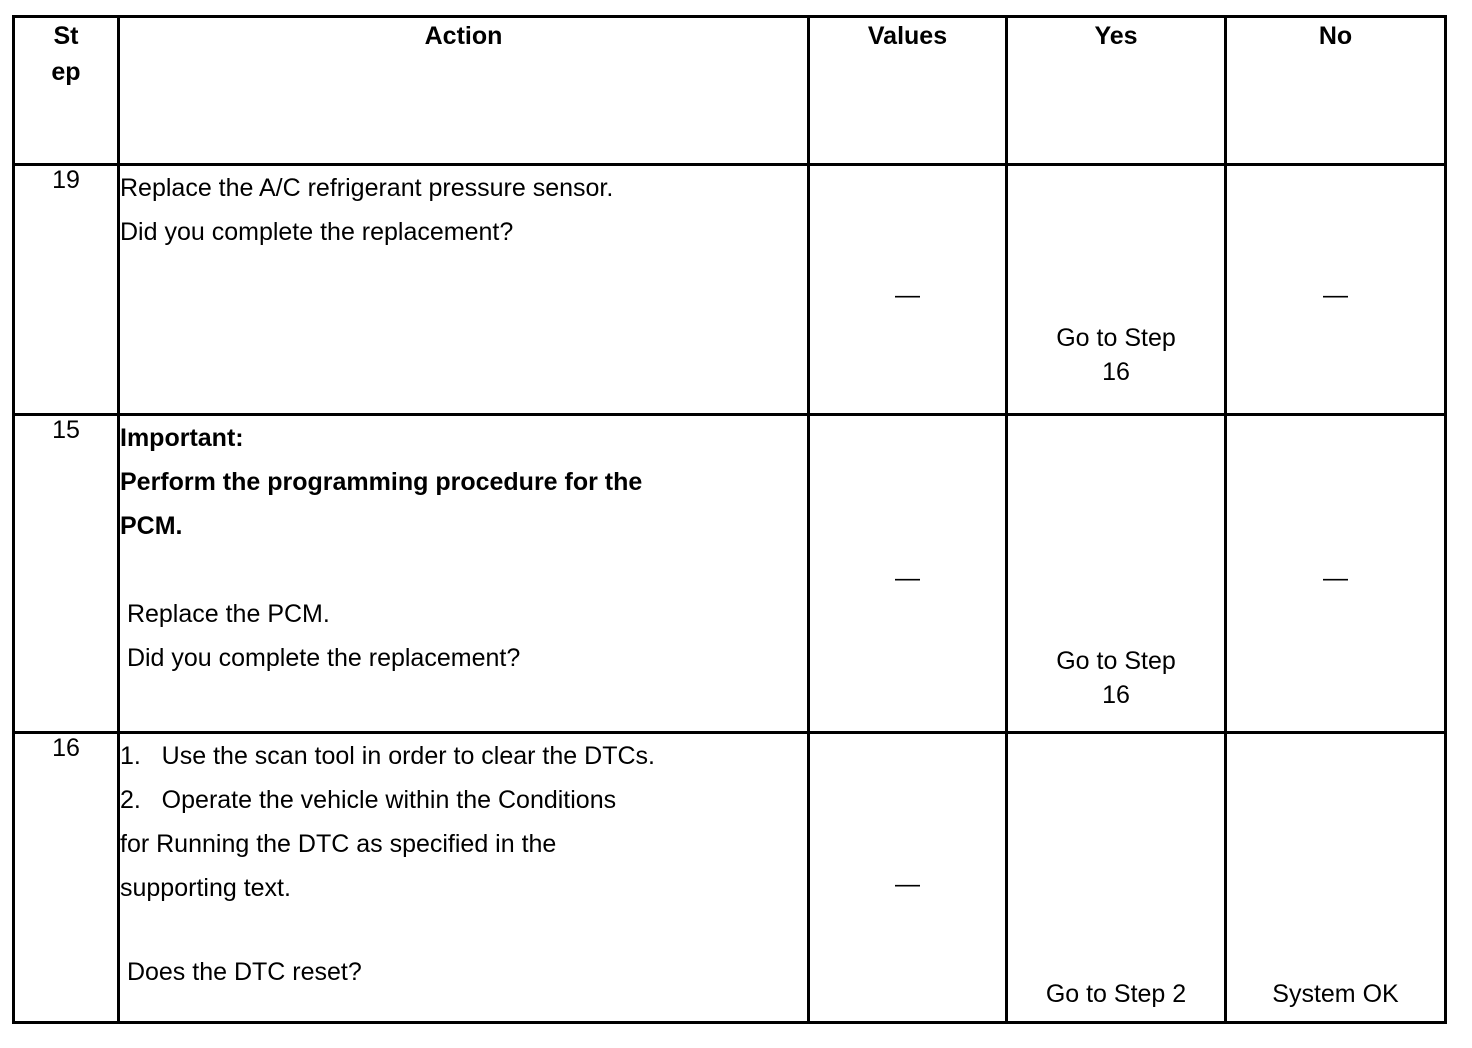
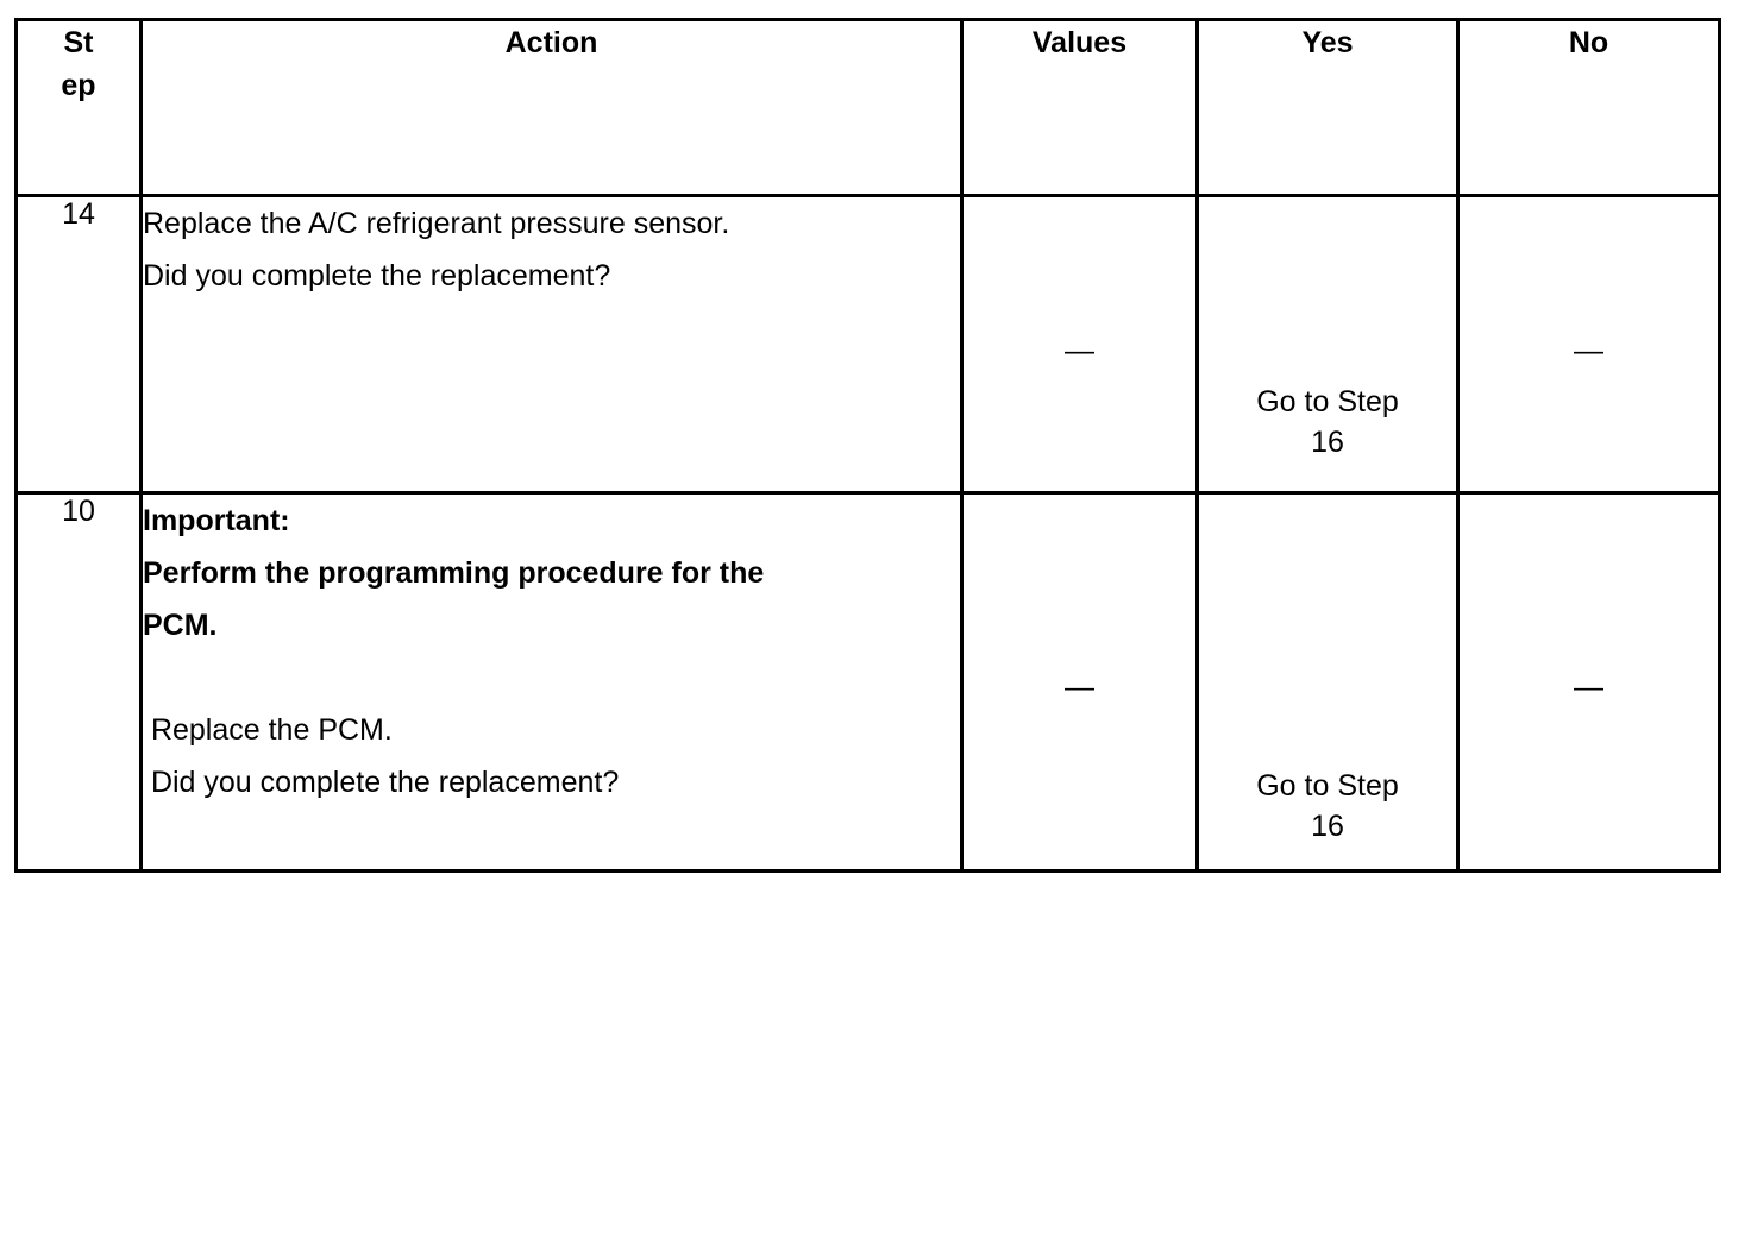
  St ep	Action	Values	Yes	No
- 19	Replace the A/C refrigerant pressure sensor. Did you complete the replacement?	—	Go to Step 16	—
+ 14	Replace the A/C refrigerant pressure sensor. Did you complete the replacement?	—	Go to Step 16	—
- 15	Important: Perform the programming procedure for the PCM. Replace the PCM. Did you complete the replacement?	—	Go to Step 16	—
+ 10	Important: Perform the programming procedure for the PCM. Replace the PCM. Did you complete the replacement?	—	Go to Step 16	—
- 16	1. Use the scan tool in order to clear the DTCs. 2. Operate the vehicle within the Conditions for Running the DTC as specified in the supporting text. Does the DTC reset?	—	Go to Step 2	System OK
